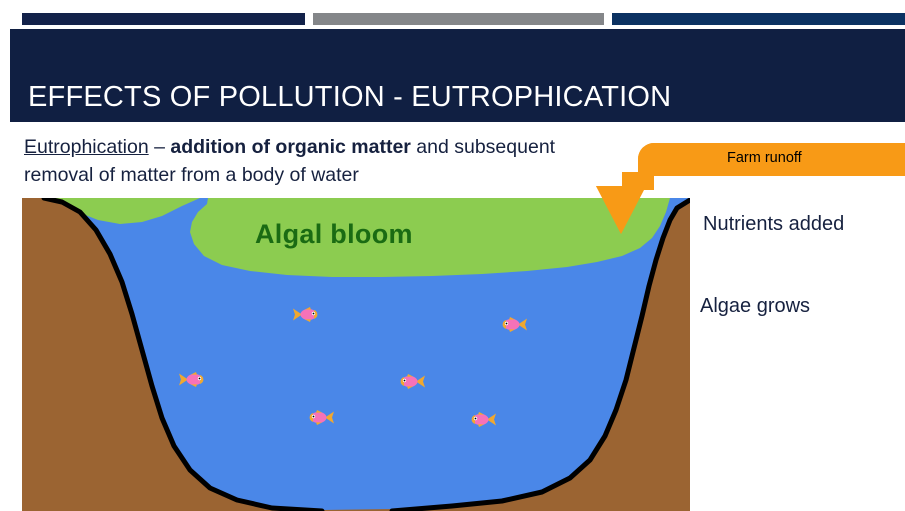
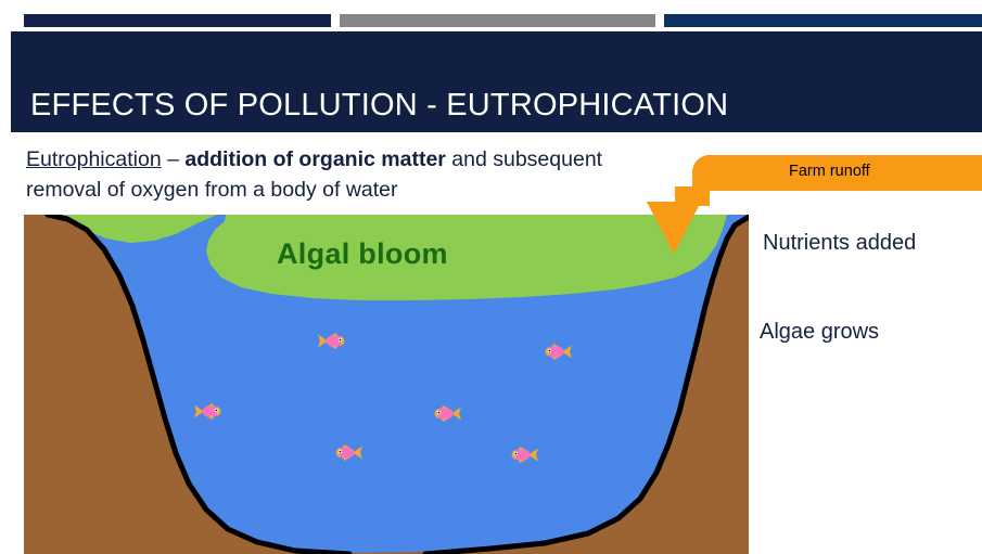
  EFFECTS OF POLLUTION - EUTROPHICATION
- Eutrophication – addition of organic matter and subsequent removal of matter from a body of water
+ Eutrophication – addition of organic matter and subsequent removal of oxygen from a body of water
  Algal bloom
  Farm runoff
  Nutrients added
  Algae grows
